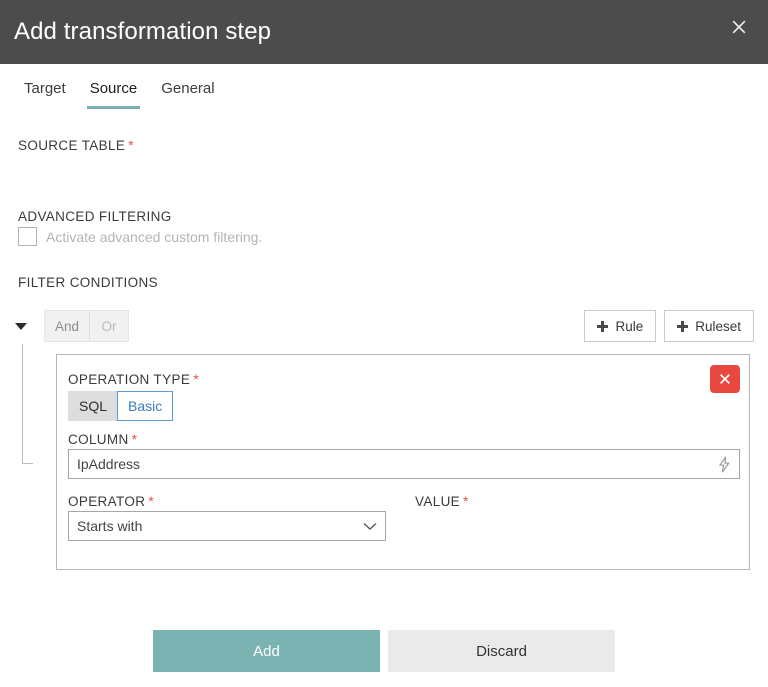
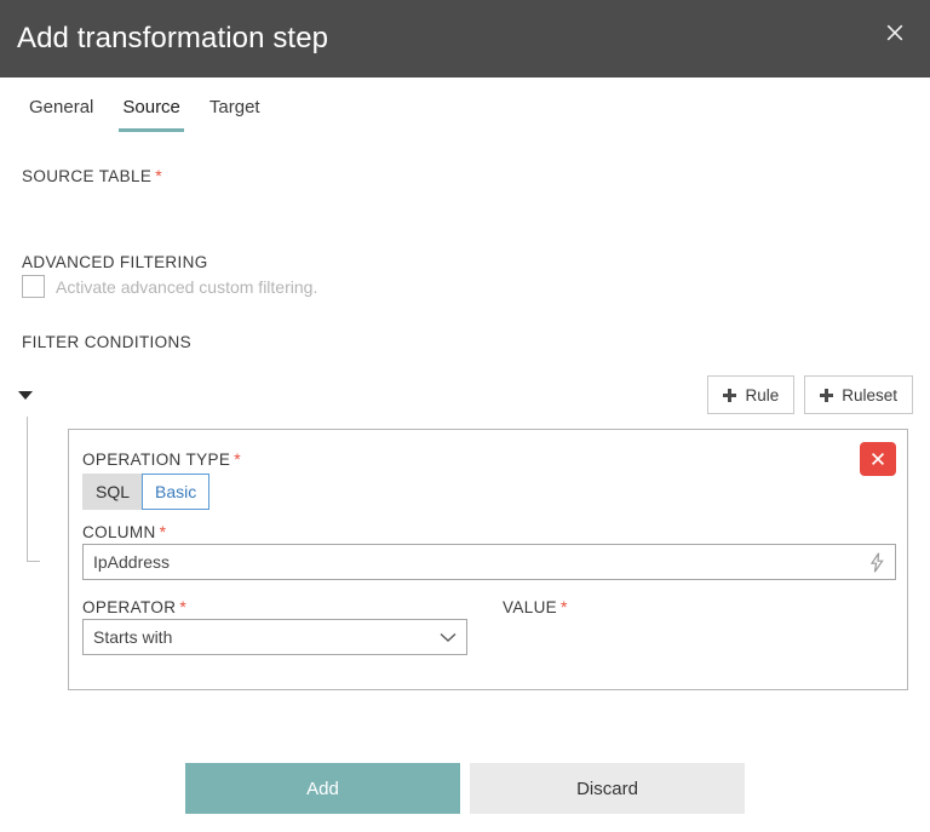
  Add transformation step
- Target
+ General
  Source
- General
+ Target
  SOURCE TABLE *
  ADVANCED FILTERING
  Activate advanced custom filtering.
  FILTER CONDITIONS
- And
- Or
  Rule
  Ruleset
  OPERATION TYPE *
  SQL
  Basic
  COLUMN *
  IpAddress
  OPERATOR *
  Starts with
  VALUE *
  Add
  Discard
